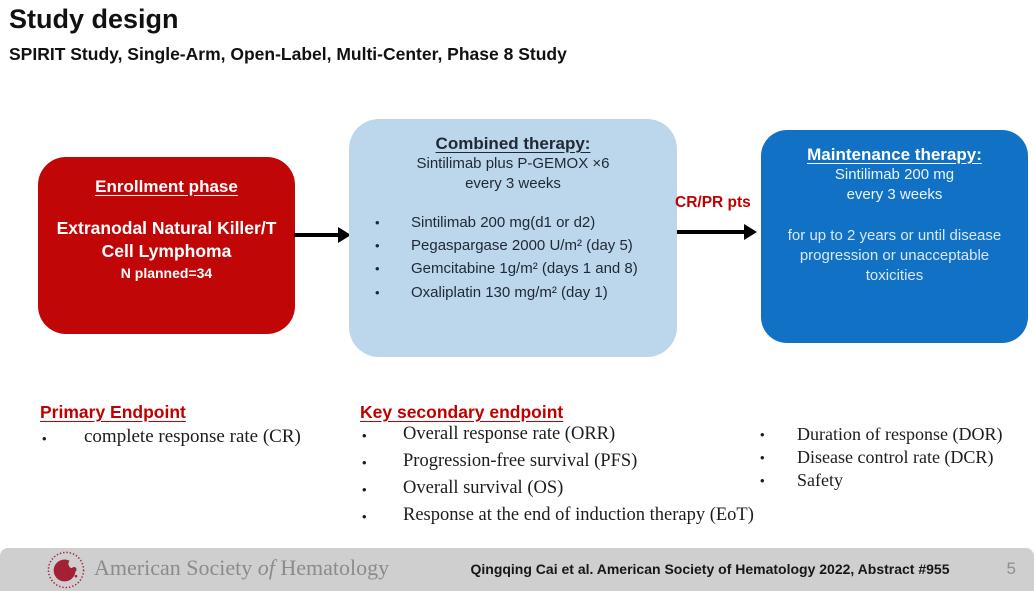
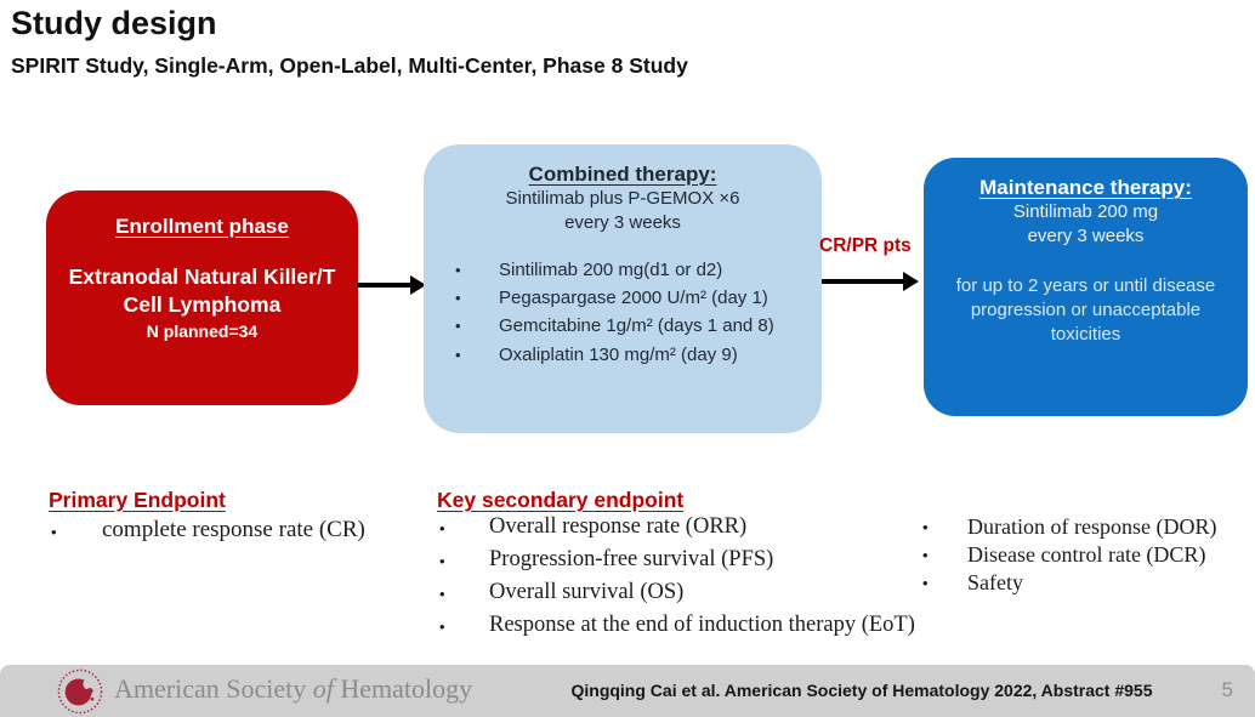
  Study design
  SPIRIT Study, Single-Arm, Open-Label, Multi-Center, Phase 8 Study
  Enrollment phase
  Extranodal Natural Killer/T Cell Lymphoma
  N planned=34
  Combined therapy:
  Sintilimab plus P-GEMOX ×6
  every 3 weeks
  •
  Sintilimab 200 mg(d1 or d2)
  •
- Pegaspargase 2000 U/m² (day 5)
+ Pegaspargase 2000 U/m² (day 1)
  •
  Gemcitabine 1g/m² (days 1 and 8)
  •
- Oxaliplatin 130 mg/m² (day 1)
+ Oxaliplatin 130 mg/m² (day 9)
  CR/PR pts
  Maintenance therapy:
  Sintilimab 200 mg
  every 3 weeks
  for up to 2 years or until disease progression or unacceptable toxicities
  Primary Endpoint
  •
  complete response rate (CR)
  Key secondary endpoint
  •
  Overall response rate (ORR)
  •
  Progression-free survival (PFS)
  •
  Overall survival (OS)
  •
  Response at the end of induction therapy (EoT)
  •
  Duration of response (DOR)
  •
  Disease control rate (DCR)
  •
  Safety
  American Society of Hematology
  Qingqing Cai et al. American Society of Hematology 2022, Abstract #955
  5
